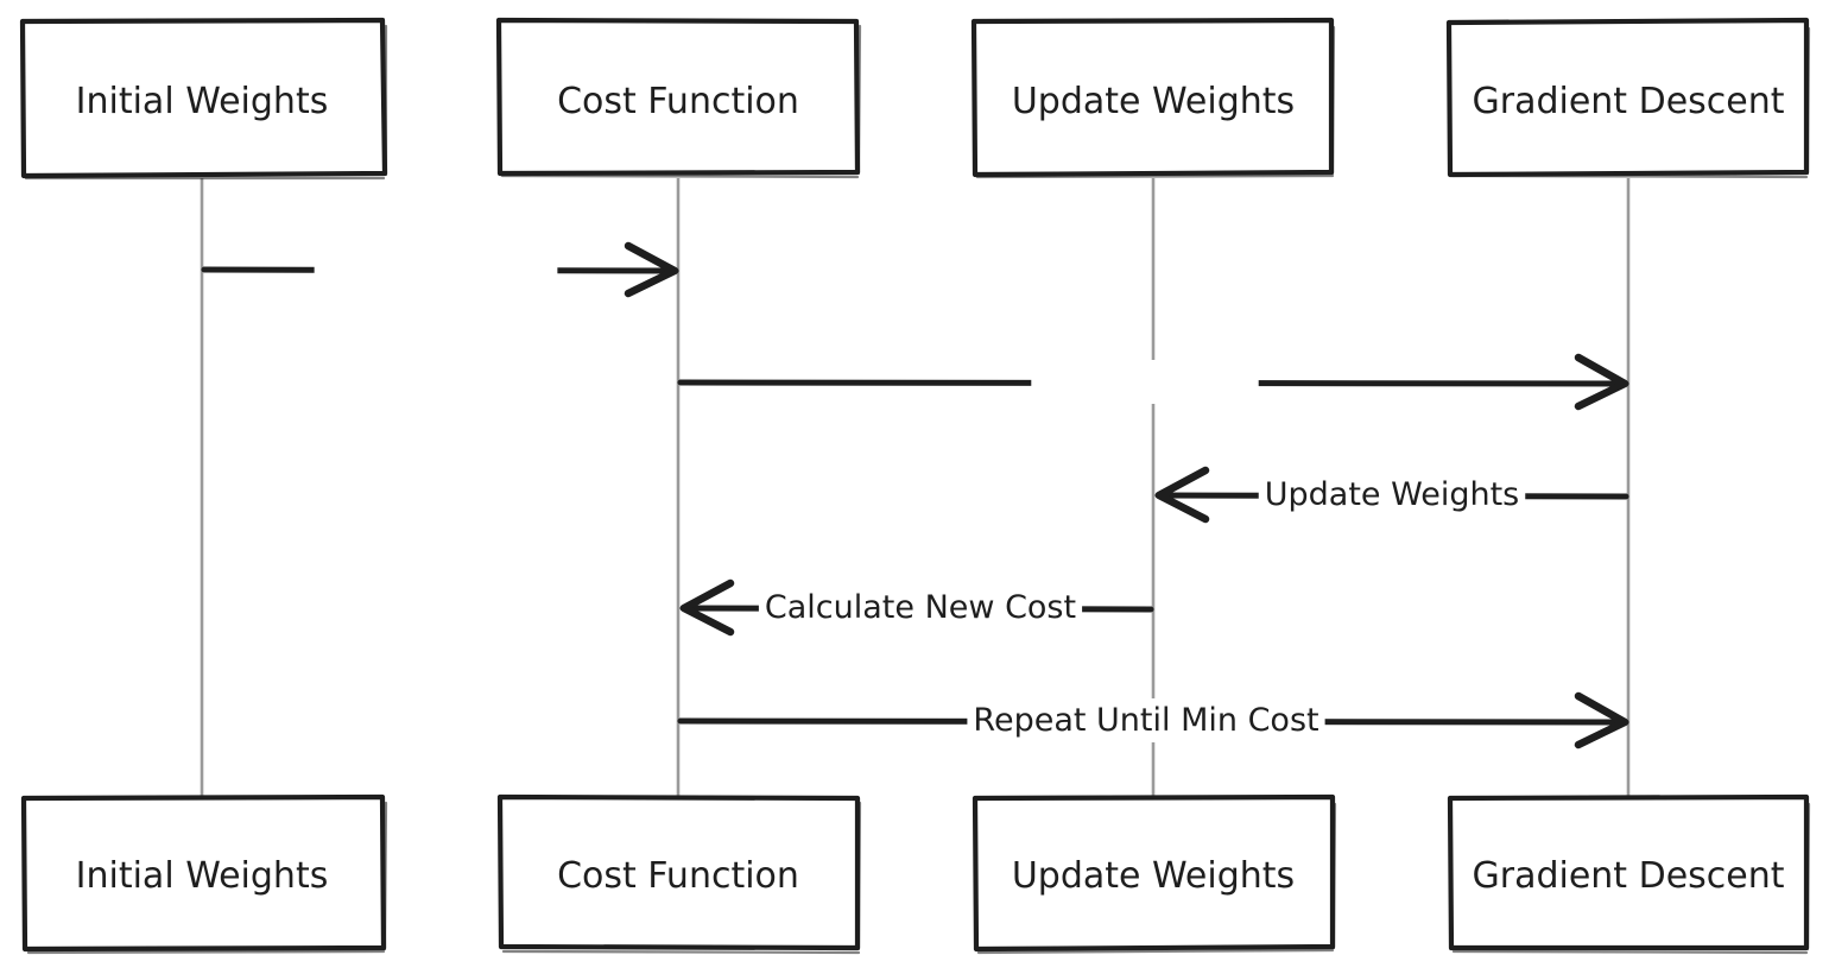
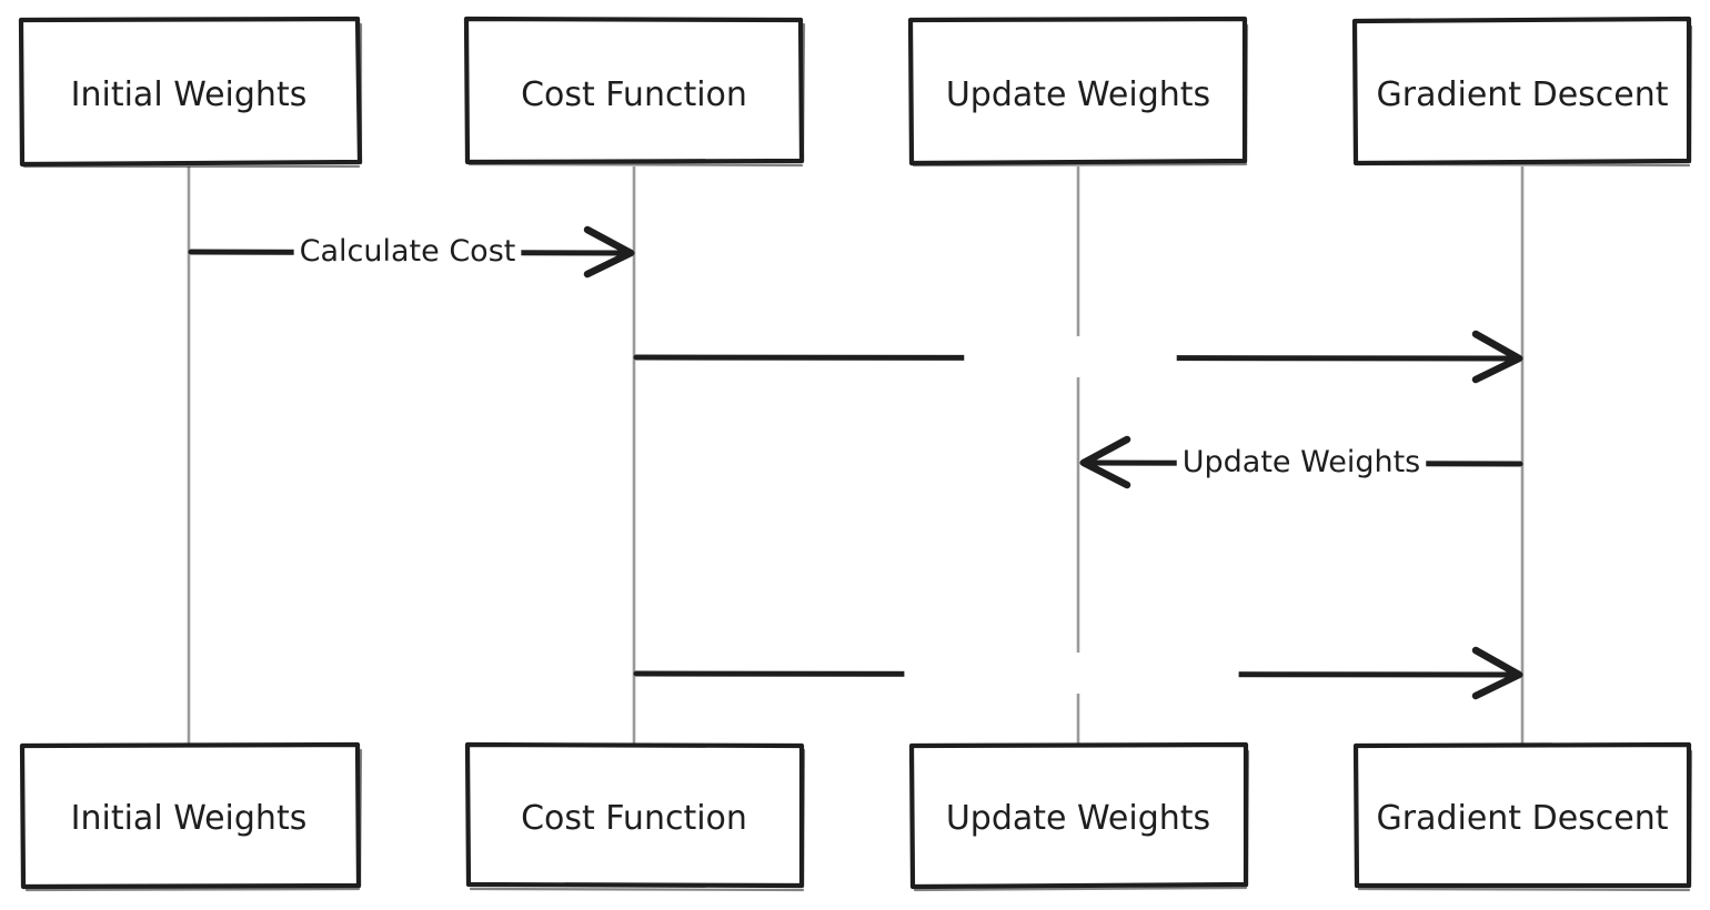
  Initial Weights
  Cost Function
  Update Weights
  Gradient Descent
+ Calculate Cost
  Update Weights
- Calculate New Cost
- Repeat Until Min Cost
  Initial Weights
  Cost Function
  Update Weights
  Gradient Descent
